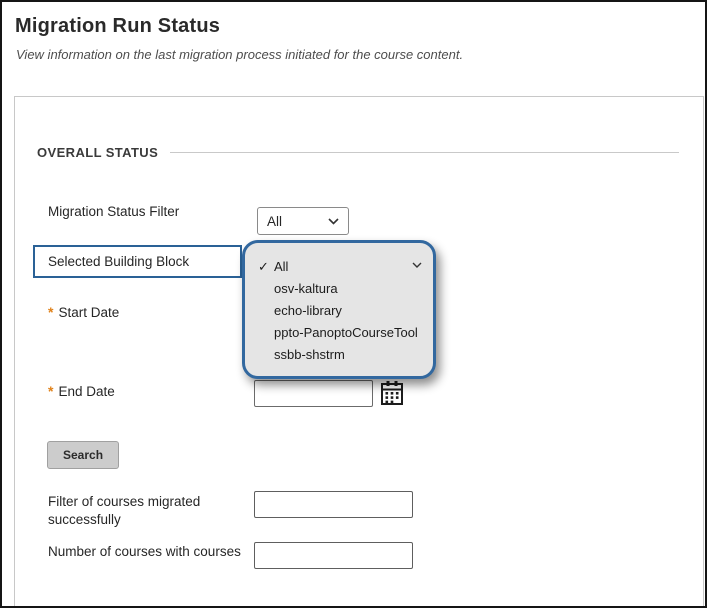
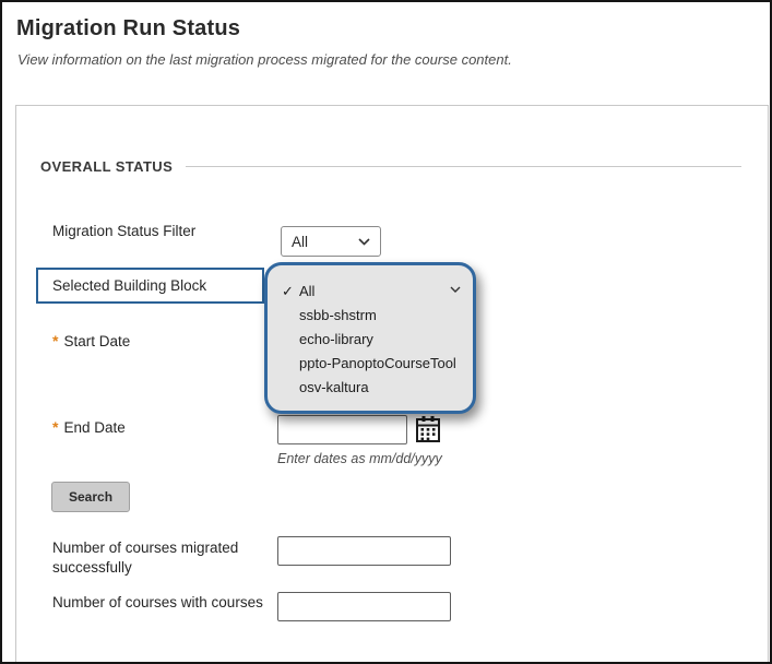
  Migration Run Status
- View information on the last migration process initiated for the course content.
+ View information on the last migration process migrated for the course content.
  OVERALL STATUS
  Migration Status Filter
  All
  Selected Building Block
  ✓
  All
- osv-kaltura
+ ssbb-shstrm
  echo-library
  ppto-PanoptoCourseTool
- ssbb-shstrm
+ osv-kaltura
  * Start Date
  * End Date
+ Enter dates as mm/dd/yyyy
  Search
- Filter of courses migrated successfully
+ Number of courses migrated successfully
  Number of courses with courses
